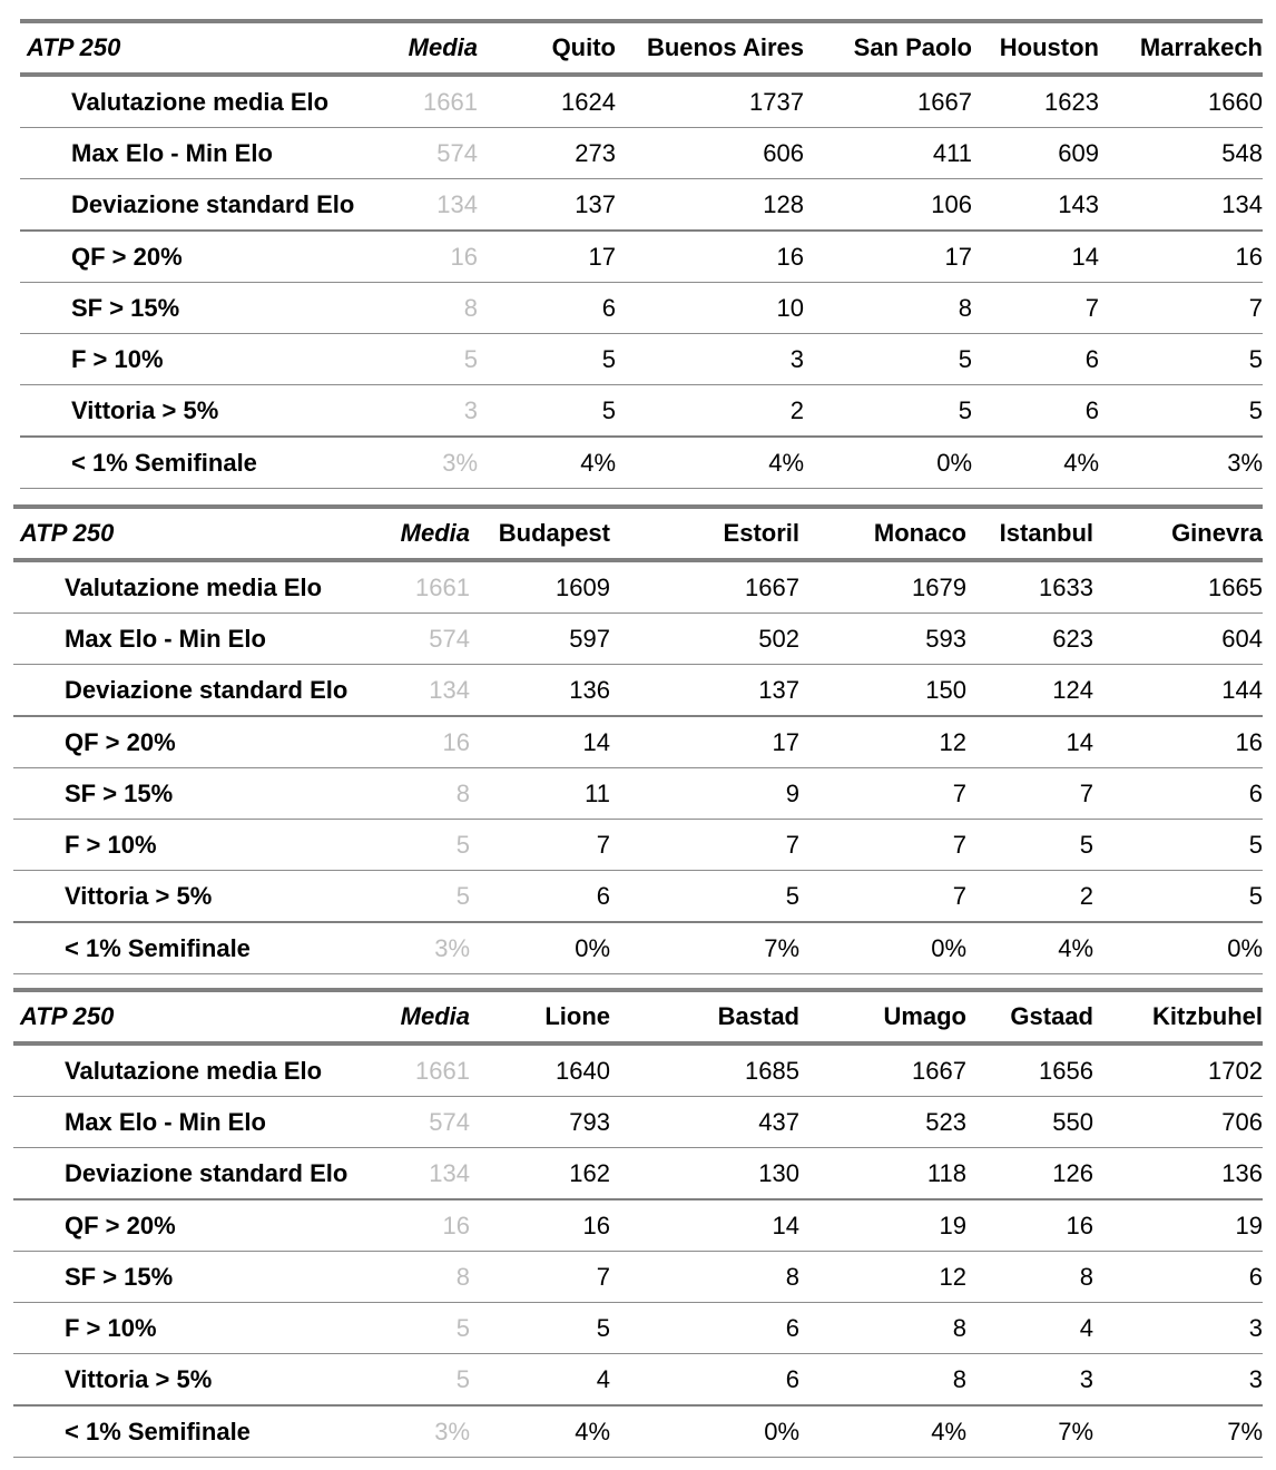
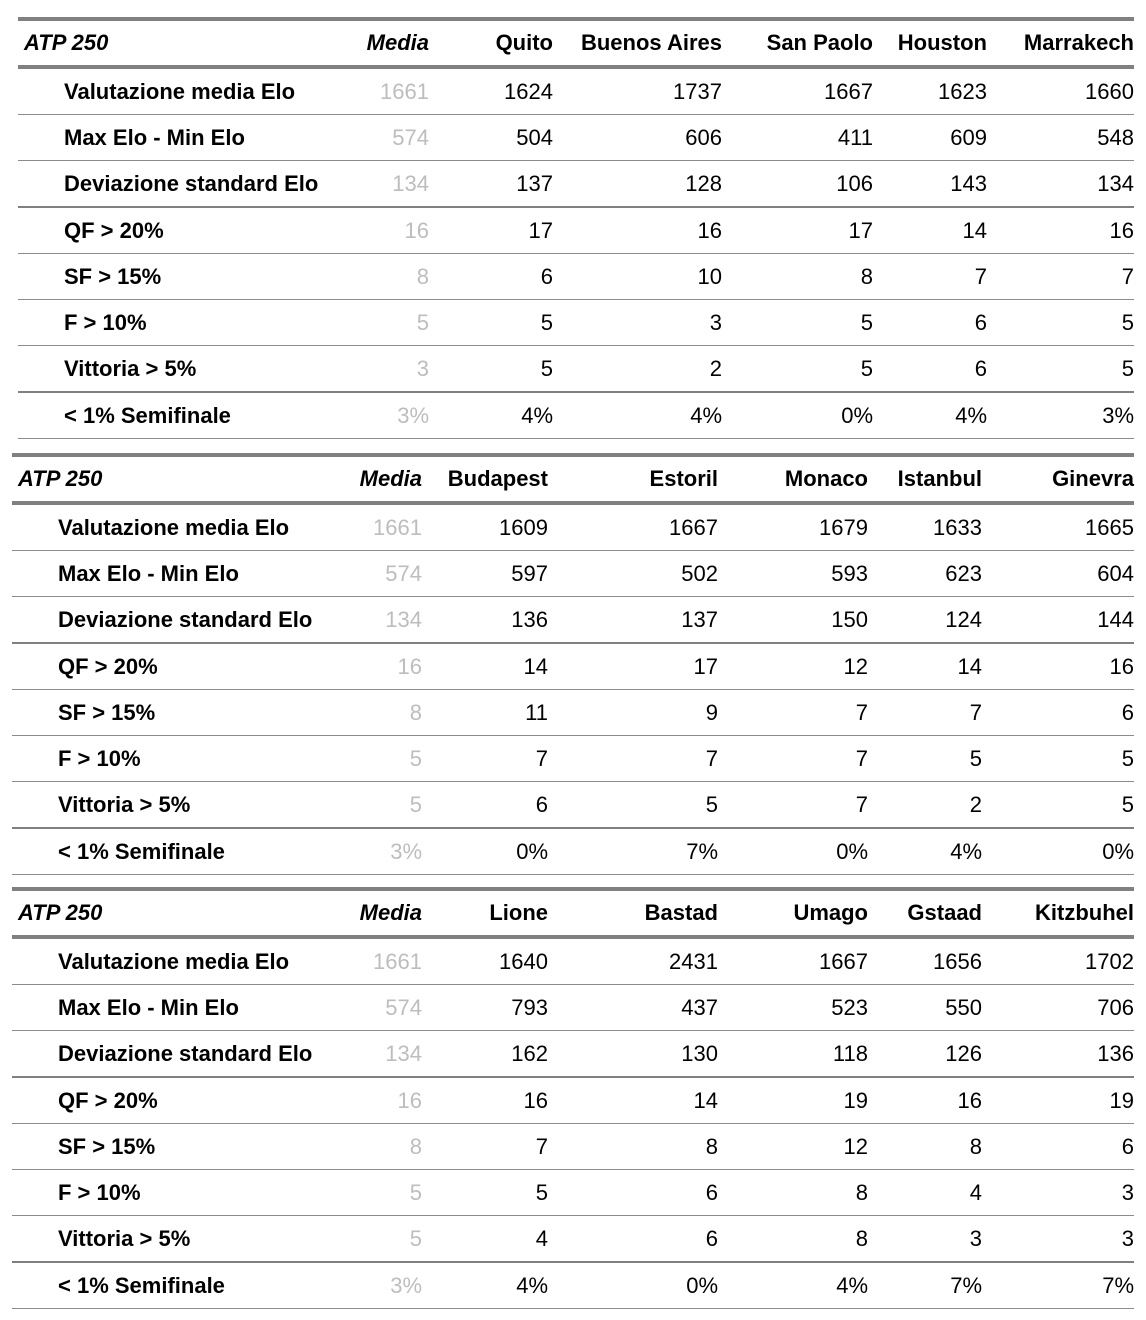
  ATP 250	Media	Quito	Buenos Aires	San Paolo	Houston	Marrakech
  Valutazione media Elo	1661	1624	1737	1667	1623	1660
- Max Elo - Min Elo	574	273	606	411	609	548
+ Max Elo - Min Elo	574	504	606	411	609	548
  Deviazione standard Elo	134	137	128	106	143	134
  QF > 20%	16	17	16	17	14	16
  SF > 15%	8	6	10	8	7	7
  F > 10%	5	5	3	5	6	5
  Vittoria > 5%	3	5	2	5	6	5
  < 1% Semifinale	3%	4%	4%	0%	4%	3%
  ATP 250	Media	Budapest	Estoril	Monaco	Istanbul	Ginevra
  Valutazione media Elo	1661	1609	1667	1679	1633	1665
  Max Elo - Min Elo	574	597	502	593	623	604
  Deviazione standard Elo	134	136	137	150	124	144
  QF > 20%	16	14	17	12	14	16
  SF > 15%	8	11	9	7	7	6
  F > 10%	5	7	7	7	5	5
  Vittoria > 5%	5	6	5	7	2	5
  < 1% Semifinale	3%	0%	7%	0%	4%	0%
  ATP 250	Media	Lione	Bastad	Umago	Gstaad	Kitzbuhel
- Valutazione media Elo	1661	1640	1685	1667	1656	1702
+ Valutazione media Elo	1661	1640	2431	1667	1656	1702
  Max Elo - Min Elo	574	793	437	523	550	706
  Deviazione standard Elo	134	162	130	118	126	136
  QF > 20%	16	16	14	19	16	19
  SF > 15%	8	7	8	12	8	6
  F > 10%	5	5	6	8	4	3
  Vittoria > 5%	5	4	6	8	3	3
  < 1% Semifinale	3%	4%	0%	4%	7%	7%
